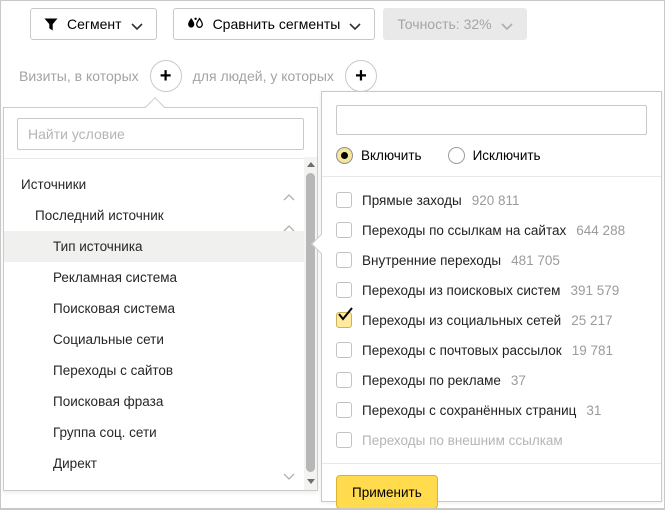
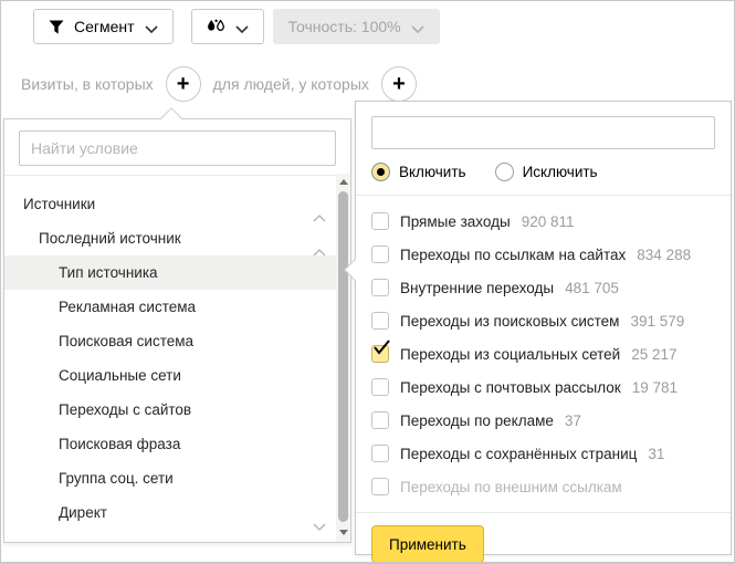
  Сегмент
- Сравнить сегменты
- Точность: 32%
+ Точность: 100%
  Визиты, в которых
  +
  для людей, у которых
  +
  Найти условие
  Источники
  Последний источник
  Тип источника
  Рекламная система
  Поисковая система
  Социальные сети
  Переходы с сайтов
  Поисковая фраза
  Группа соц. сети
  Директ
  Включить
  Исключить
  Прямые заходы
  920 811
  Переходы по ссылкам на сайтах
- 644 288
+ 834 288
  Внутренние переходы
  481 705
  Переходы из поисковых систем
  391 579
  Переходы из социальных сетей
  25 217
  Переходы с почтовых рассылок
  19 781
  Переходы по рекламе
  37
  Переходы с сохранённых страниц
  31
  Переходы по внешним ссылкам
  Применить
